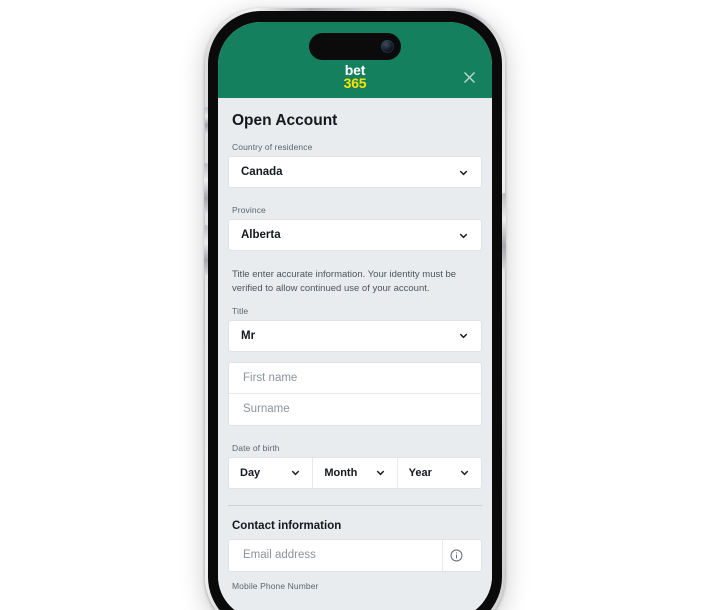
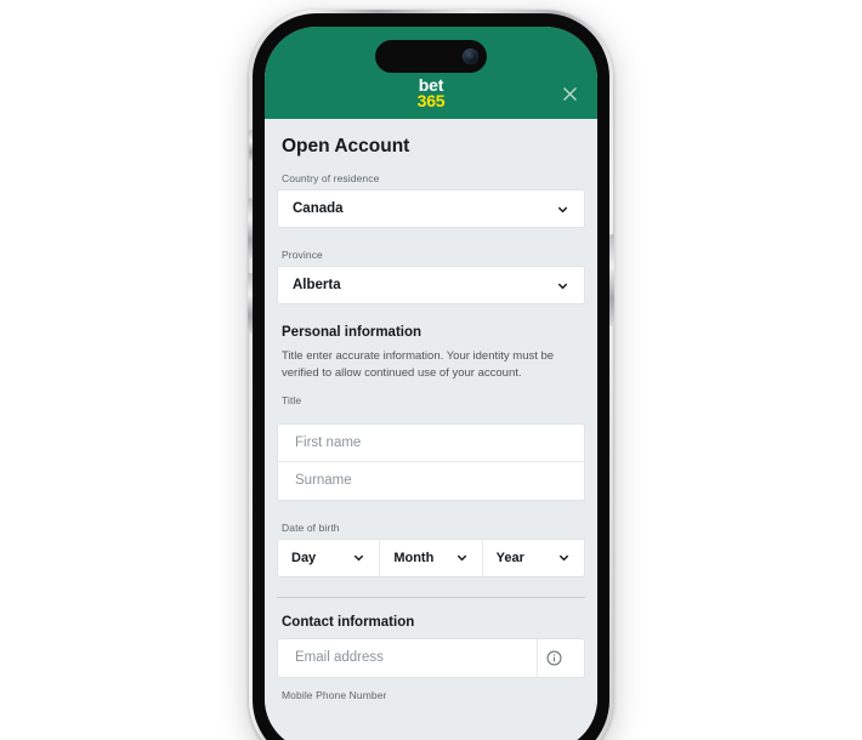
  bet
  365
  Open Account
  Country of residence
  Canada
  Province
  Alberta
+ Personal information
  Title enter accurate information. Your identity must be verified to allow continued use of your account.
  Title
- Mr
  First name
  Surname
  Date of birth
  Day
  Month
  Year
  Contact information
  Email address
  Mobile Phone Number
